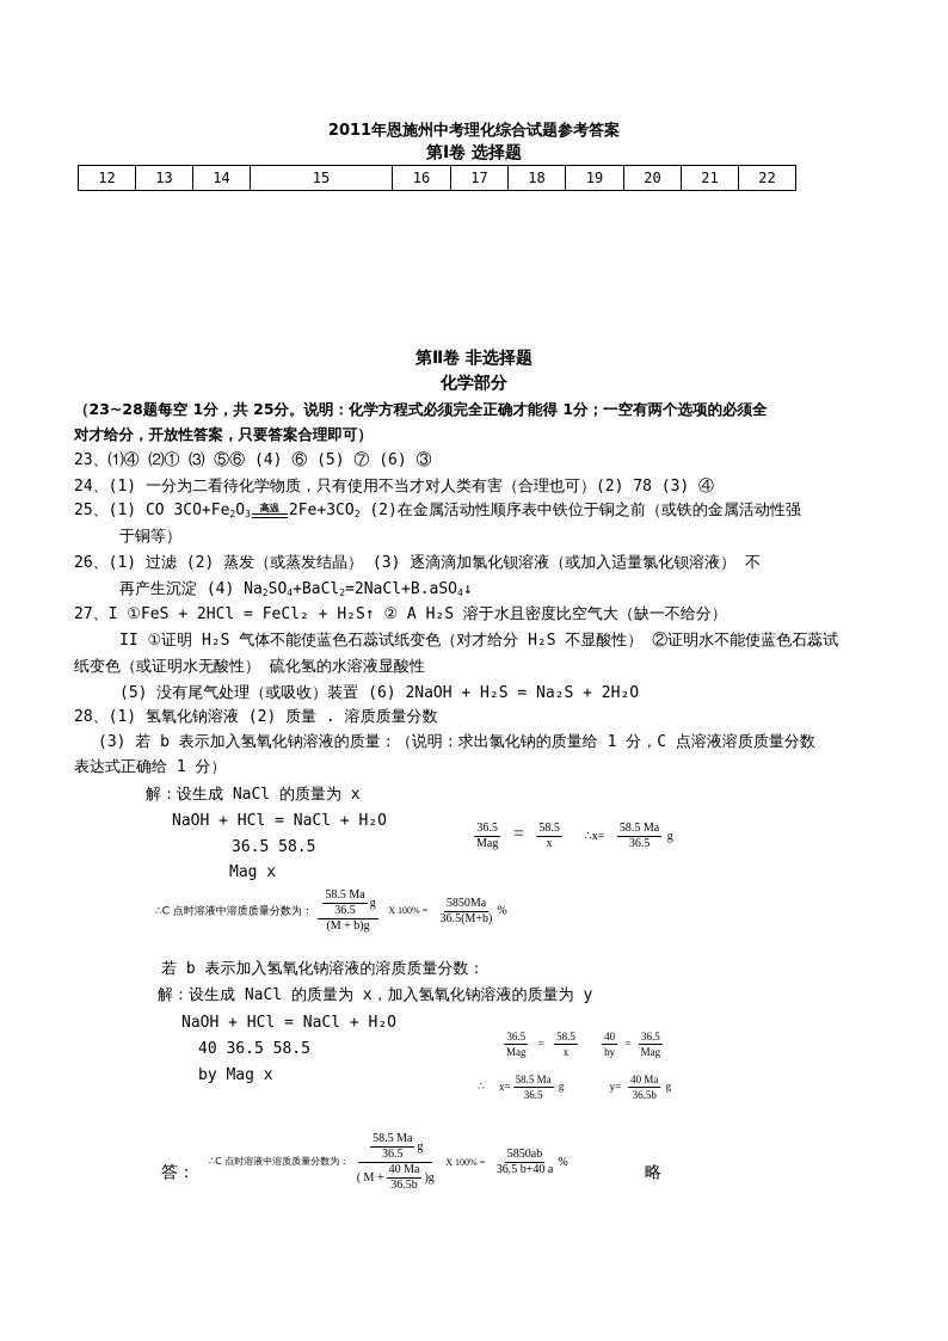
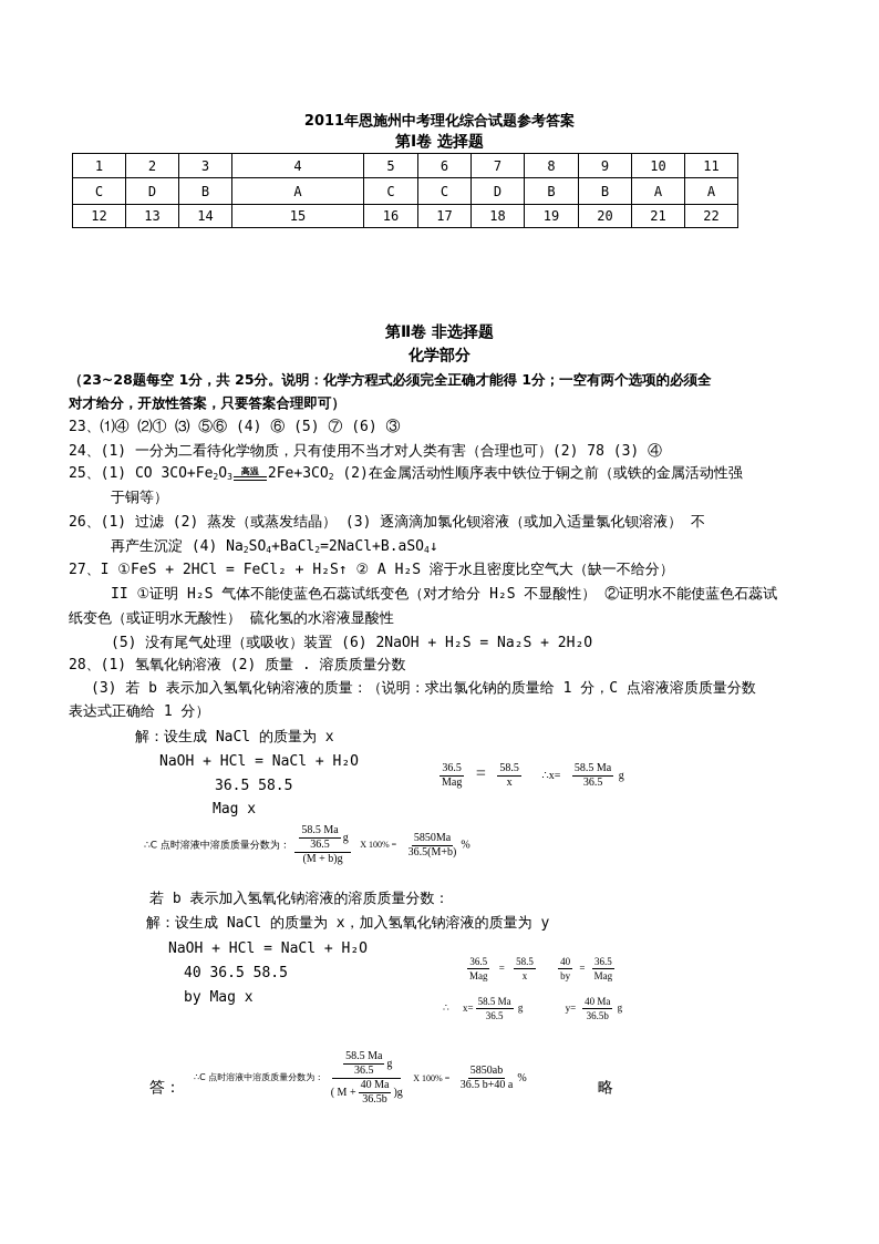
  2011年恩施州中考理化综合试题参考答案
  第Ⅰ卷 选择题
+ 1	2	3	4	5	6	7	8	9	10	11
+ C	D	B	A	C	C	D	B	B	A	A
  12	13	14	15	16	17	18	19	20	21	22
  第Ⅱ卷 非选择题
  化学部分
  （23~28题每空 1分，共 25分。说明：化学方程式必须完全正确才能得 1分；一空有两个选项的必须全
  对才给分，开放性答案，只要答案合理即可）
  23、⑴④ ⑵① ⑶ ⑤⑥ (4) ⑥ (5) ⑦ (6) ③
  24、(1) 一分为二看待化学物质，只有使用不当才对人类有害（合理也可）(2) 78 (3) ④
  25、(1) CO 3CO+Fe2O3
  高温
  2Fe+3CO2 (2)在金属活动性顺序表中铁位于铜之前（或铁的金属活动性强
  于铜等）
  26、(1) 过滤 (2) 蒸发（或蒸发结晶） (3) 逐滴滴加氯化钡溶液（或加入适量氯化钡溶液） 不
  再产生沉淀 (4) Na2SO4+BaCl2=2NaCl+B.aSO4↓
  27、I ①FeS + 2HCl = FeCl₂ + H₂S↑ ② A H₂S 溶于水且密度比空气大（缺一不给分）
  II ①证明 H₂S 气体不能使蓝色石蕊试纸变色（对才给分 H₂S 不显酸性） ②证明水不能使蓝色石蕊试
  纸变色（或证明水无酸性） 硫化氢的水溶液显酸性
  (5) 没有尾气处理（或吸收）装置 (6) 2NaOH + H₂S = Na₂S + 2H₂O
  28、(1) 氢氧化钠溶液 (2) 质量 . 溶质质量分数
  (3) 若 b 表示加入氢氧化钠溶液的质量：（说明：求出氯化钠的质量给 1 分，C 点溶液溶质质量分数
  表达式正确给 1 分）
  解：设生成 NaCl 的质量为 x
  NaOH + HCl = NaCl + H₂O
  36.5 58.5
  Mag x
  36.5
  Mag
  =
  58.5
  x
  ∴x=
  58.5 Ma
  36.5
  g
  ∴C 点时溶液中溶质质量分数为：
  58.5 Ma
  36.5
  g
  (M + b)g
  X 100% =
  5850Ma
  36.5(M+b)
  %
  若 b 表示加入氢氧化钠溶液的溶质质量分数：
  解：设生成 NaCl 的质量为 x，加入氢氧化钠溶液的质量为 y
  NaOH + HCl = NaCl + H₂O
  40 36.5 58.5
  by Mag x
  36.5
  Mag
  =
  58.5
  x
  40
  by
  =
  36.5
  Mag
  ∴ x=
  58.5 Ma
  36.5
  g y=
  40 Ma
  36.5b
  g
  答：
  ∴C 点时溶液中溶质质量分数为：
  58.5 Ma
  36.5
  g
  ( M +
  40 Ma
  36.5b
  )g
  X 100% =
  5850ab
  36.5 b+40 a
  %
  略
